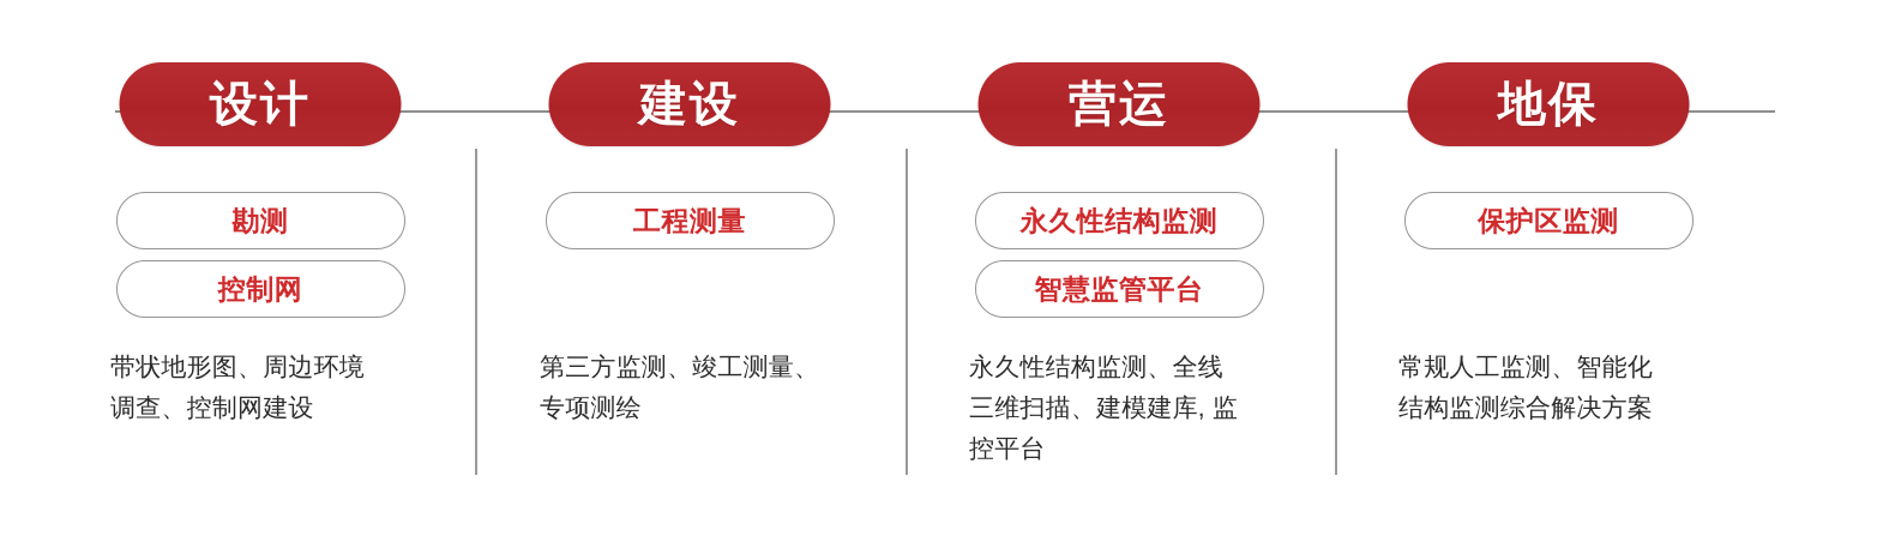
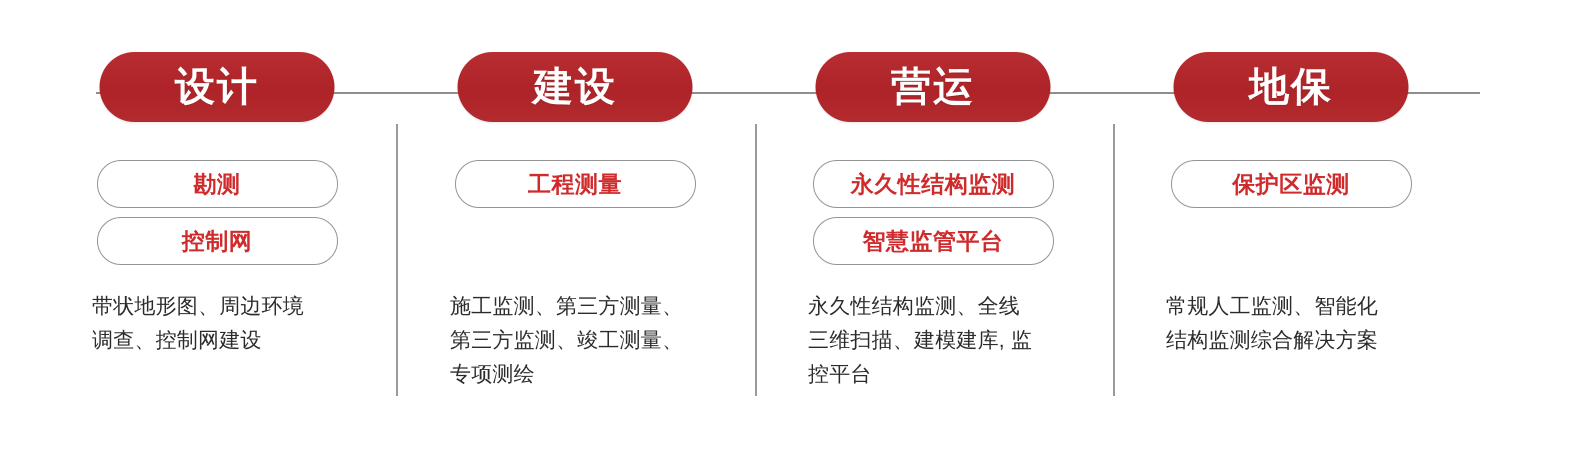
  设计
  勘测
  控制网
  带状地形图、周边环境
  调查、控制网建设
  建设
  工程测量
+ 施工监测、第三方测量、
  第三方监测、竣工测量、
  专项测绘
  营运
  永久性结构监测
  智慧监管平台
  永久性结构监测、全线
  三维扫描、建模建库, 监
  控平台
  地保
  保护区监测
  常规人工监测、智能化
  结构监测综合解决方案
